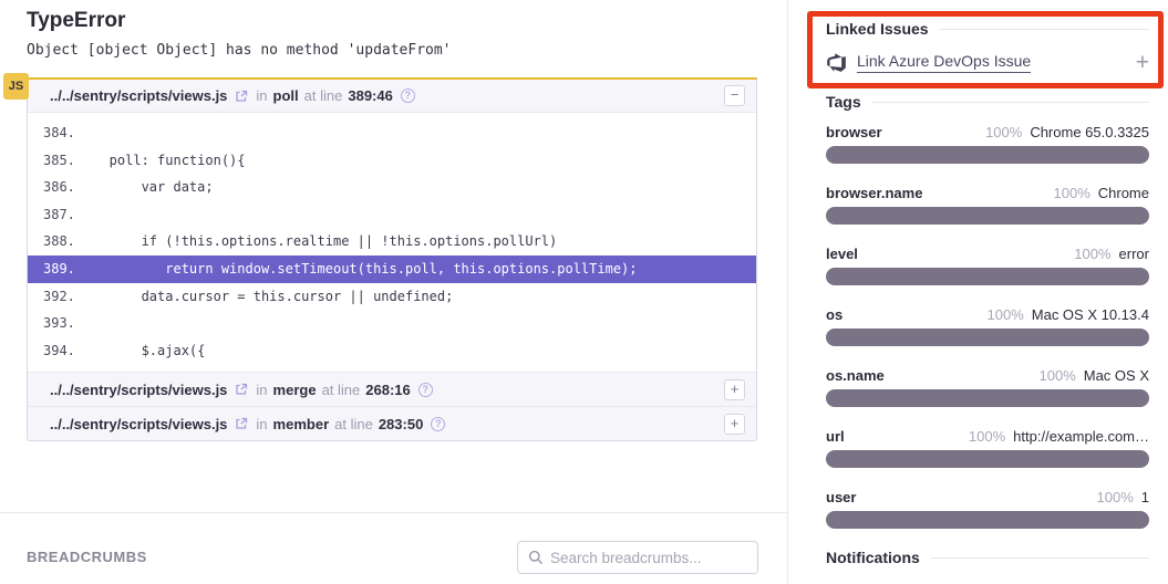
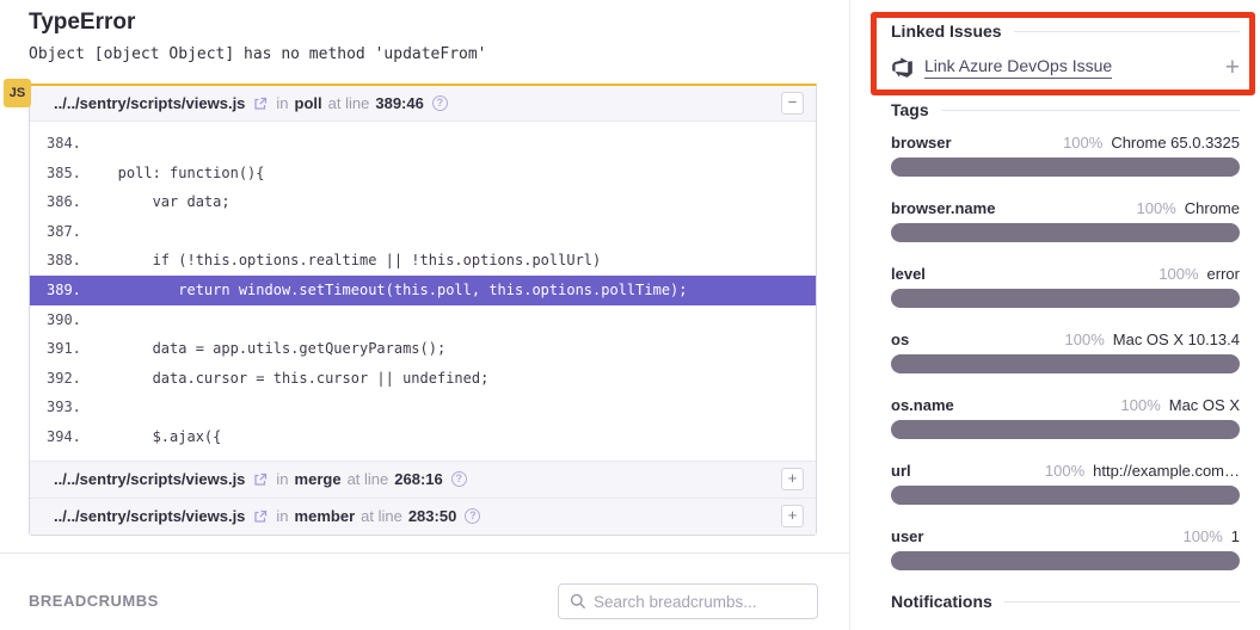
  TypeError
  Object [object Object] has no method 'updateFrom'
  JS
  ../../sentry/scripts/views.js
  in
  poll
  at line
  389:46
  ?
  −
  384.
  385. poll: function(){
  386. var data;
  387.
  388. if (!this.options.realtime || !this.options.pollUrl)
  389. return window.setTimeout(this.poll, this.options.pollTime);
+ 390.
+ 391. data = app.utils.getQueryParams();
  392. data.cursor = this.cursor || undefined;
  393.
  394. $.ajax({
  ../../sentry/scripts/views.js
  in
  merge
  at line
  268:16
  ?
  +
  ../../sentry/scripts/views.js
  in
  member
  at line
  283:50
  ?
  +
  BREADCRUMBS
  Search breadcrumbs...
  Linked Issues
  Link Azure DevOps Issue
  +
  Tags
  browser
  100%
  Chrome 65.0.3325
  browser.name
  100%
  Chrome
  level
  100%
  error
  os
  100%
  Mac OS X 10.13.4
  os.name
  100%
  Mac OS X
  url
  100%
  http://example.com…
  user
  100%
  1
  Notifications
